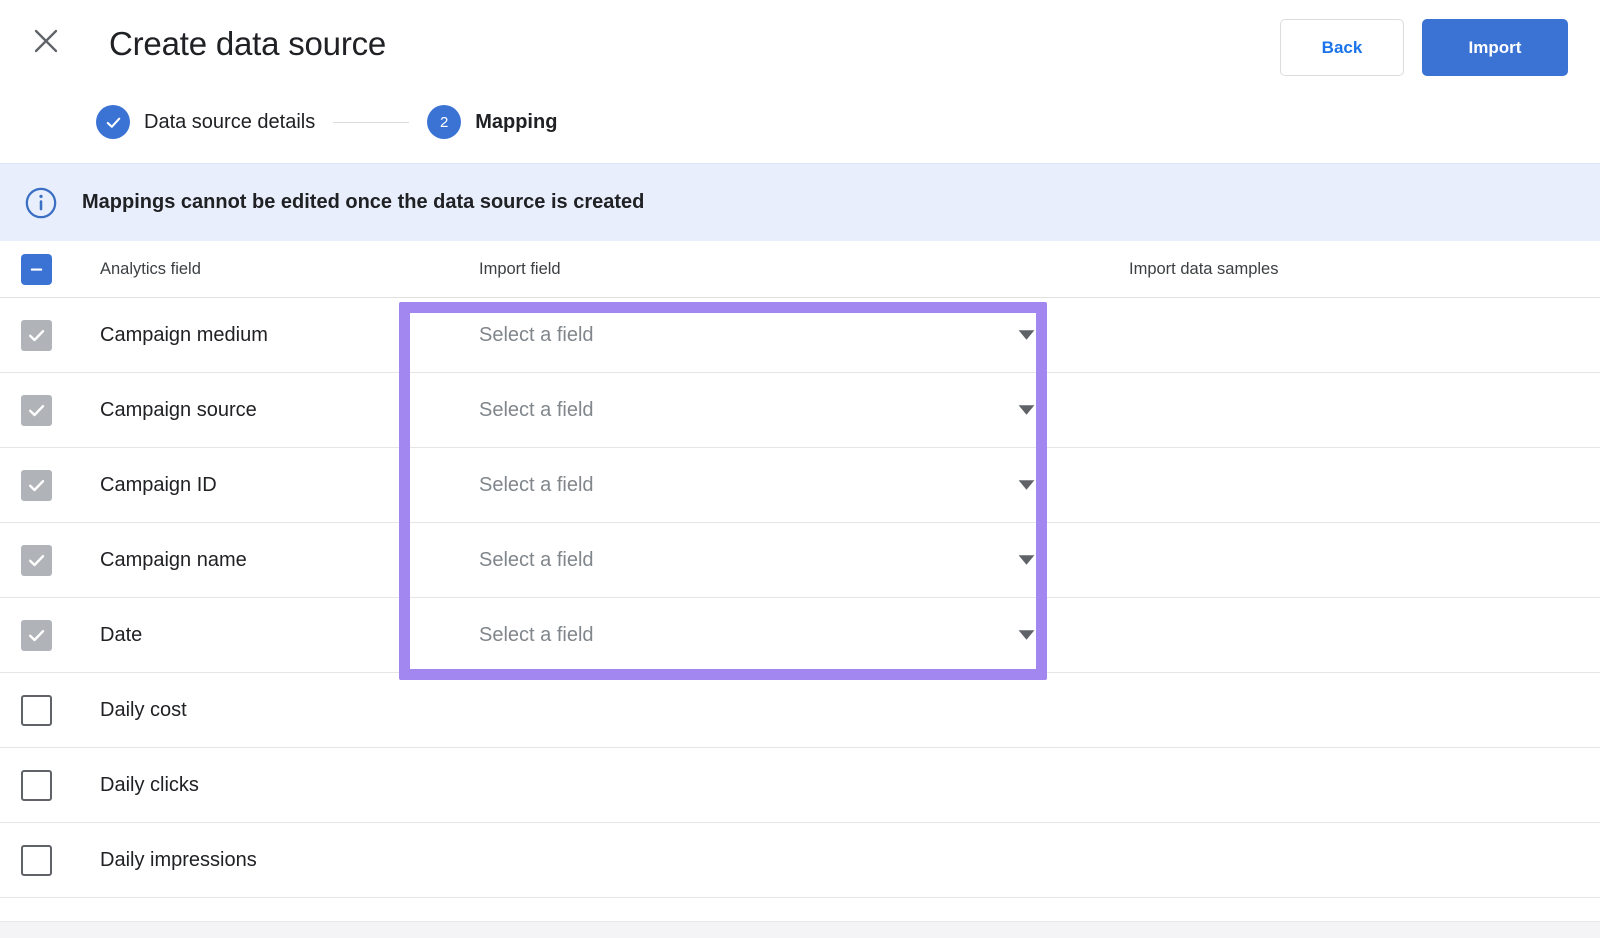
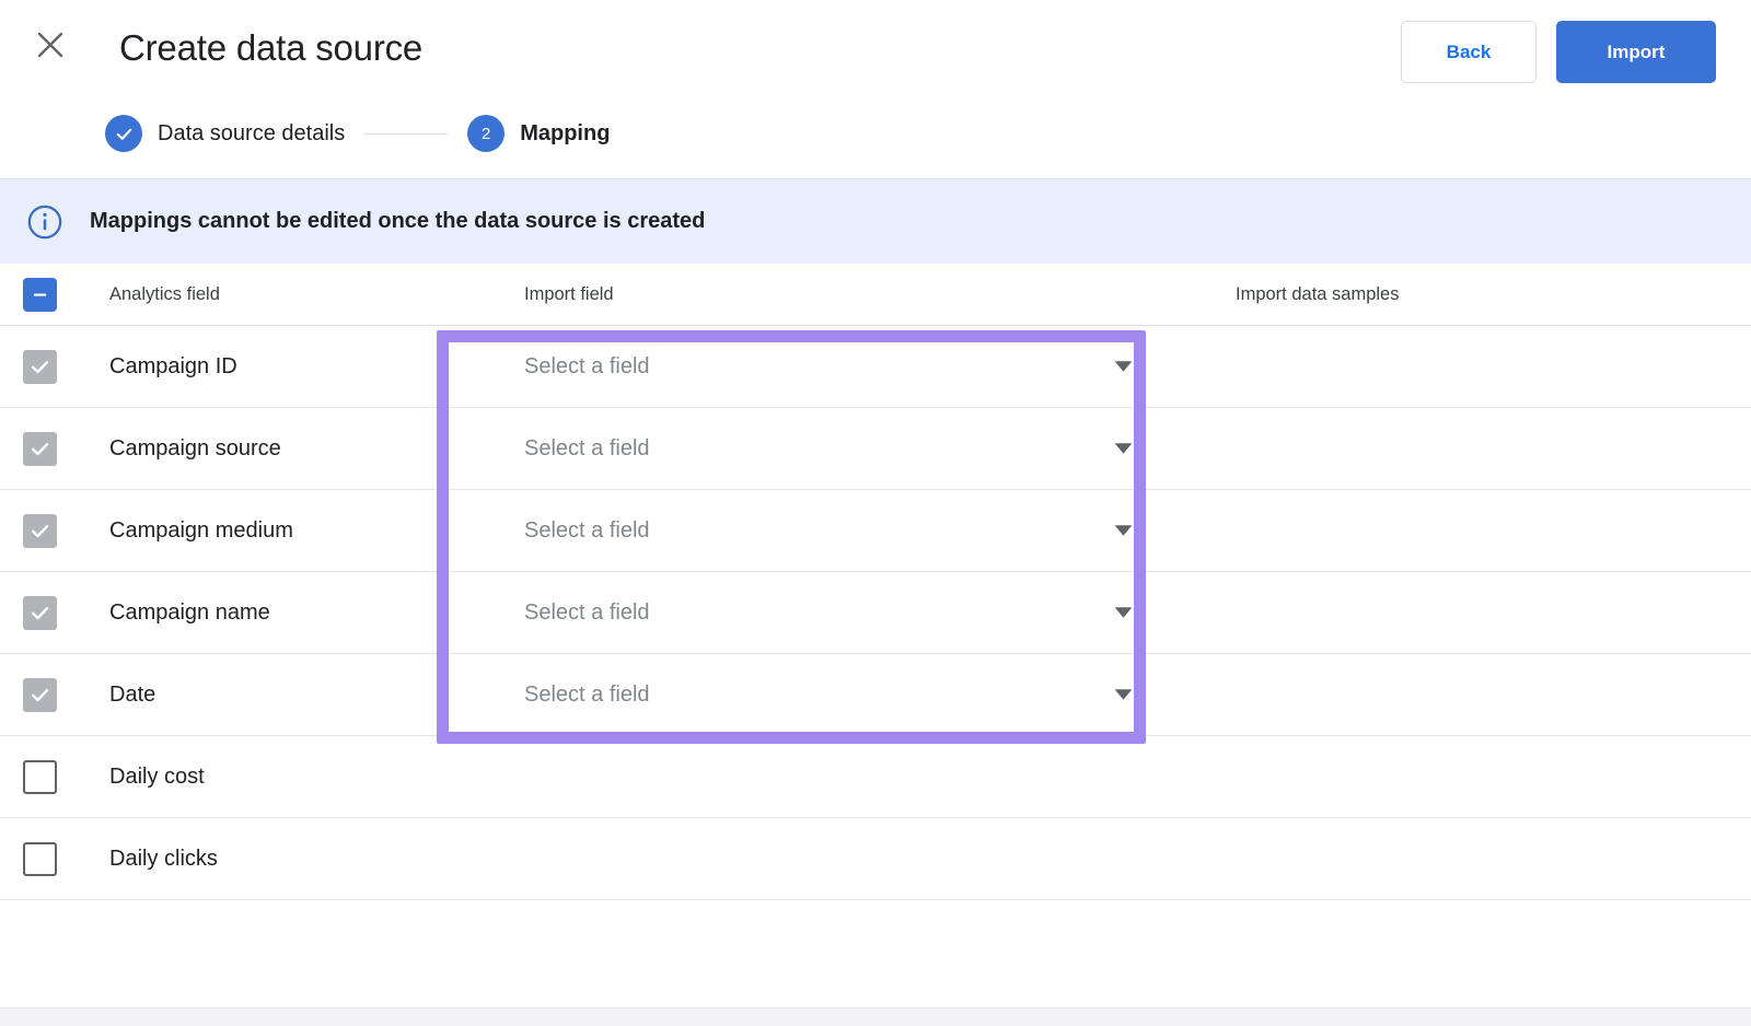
  Create data source
  Back
  Import
  Data source details
  2
  Mapping
  Mappings cannot be edited once the data source is created
  Analytics field
  Import field
  Import data samples
- Campaign medium
+ Campaign ID
  Select a field
  Campaign source
  Select a field
- Campaign ID
+ Campaign medium
  Select a field
  Campaign name
  Select a field
  Date
  Select a field
  Daily cost
  Daily clicks
- Daily impressions
